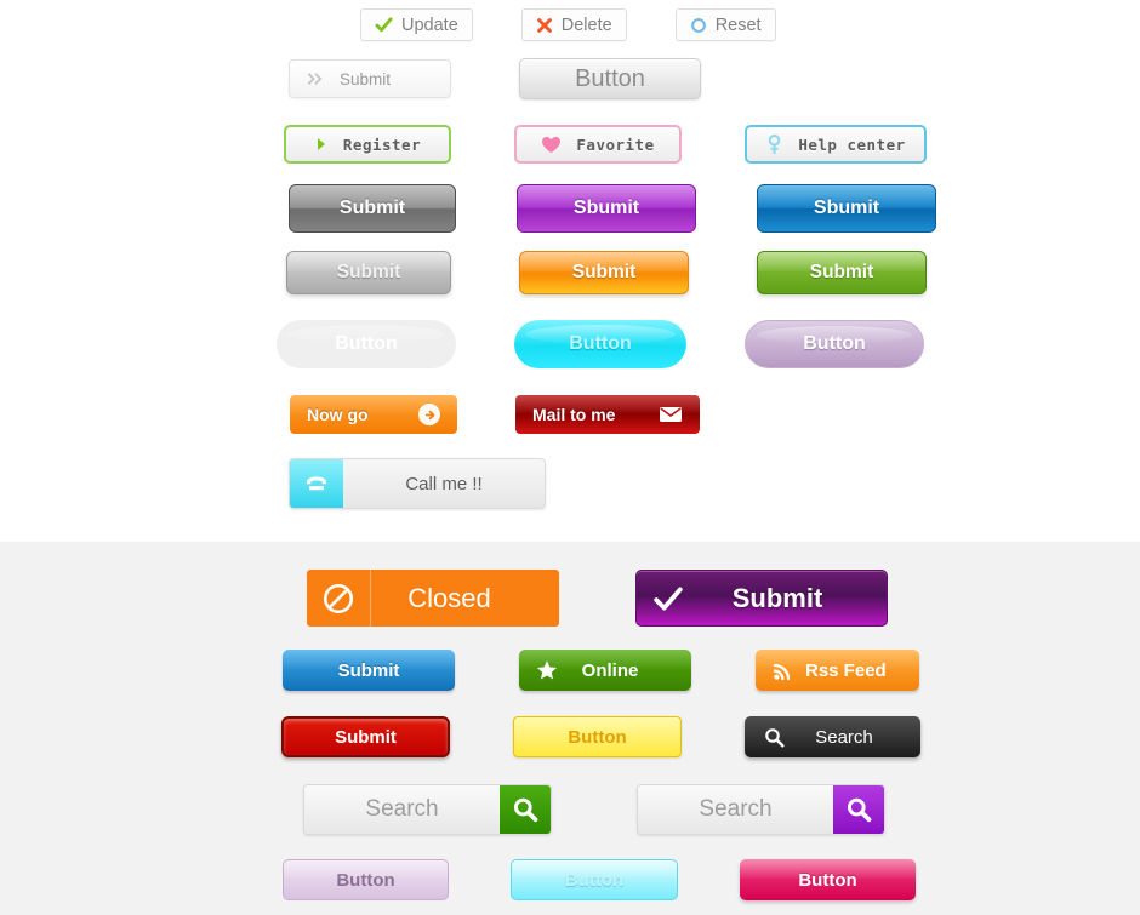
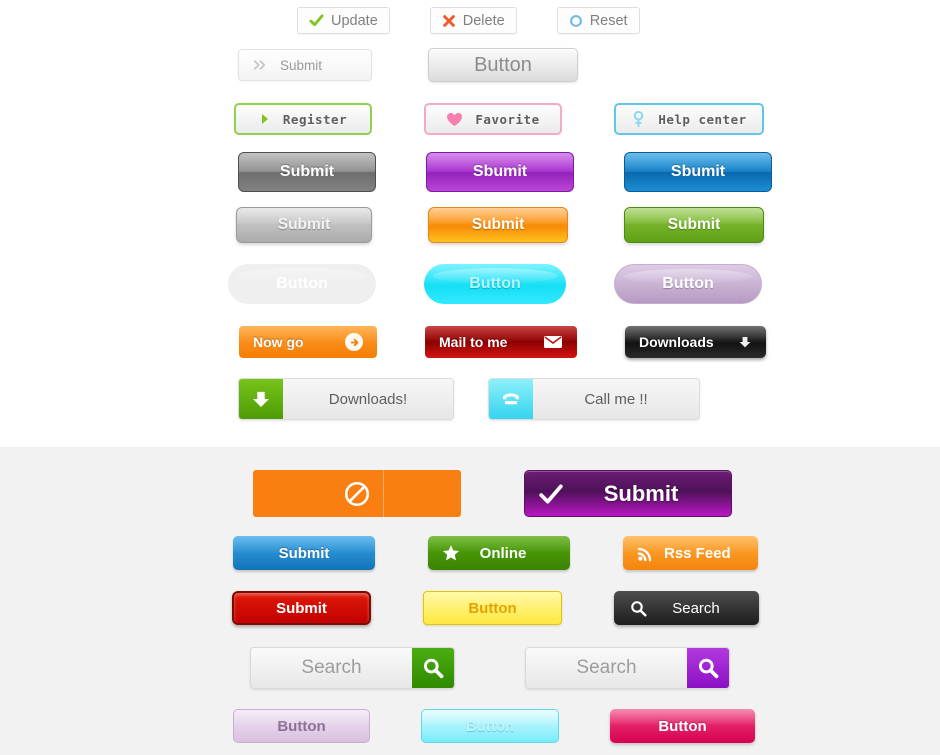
  Update
  Delete
  Reset
  Submit
  Button
  Register
  Favorite
  Help center
  Submit
  Submit
  Submit
  Now go
  Mail to me
+ Downloads
+ Downloads!
  Call me !!
- Closed
  Submit
  Submit
  Online
  Rss Feed
  Submit
  Button
  Search
  Search
  Search
  Button
  Button
  Button
